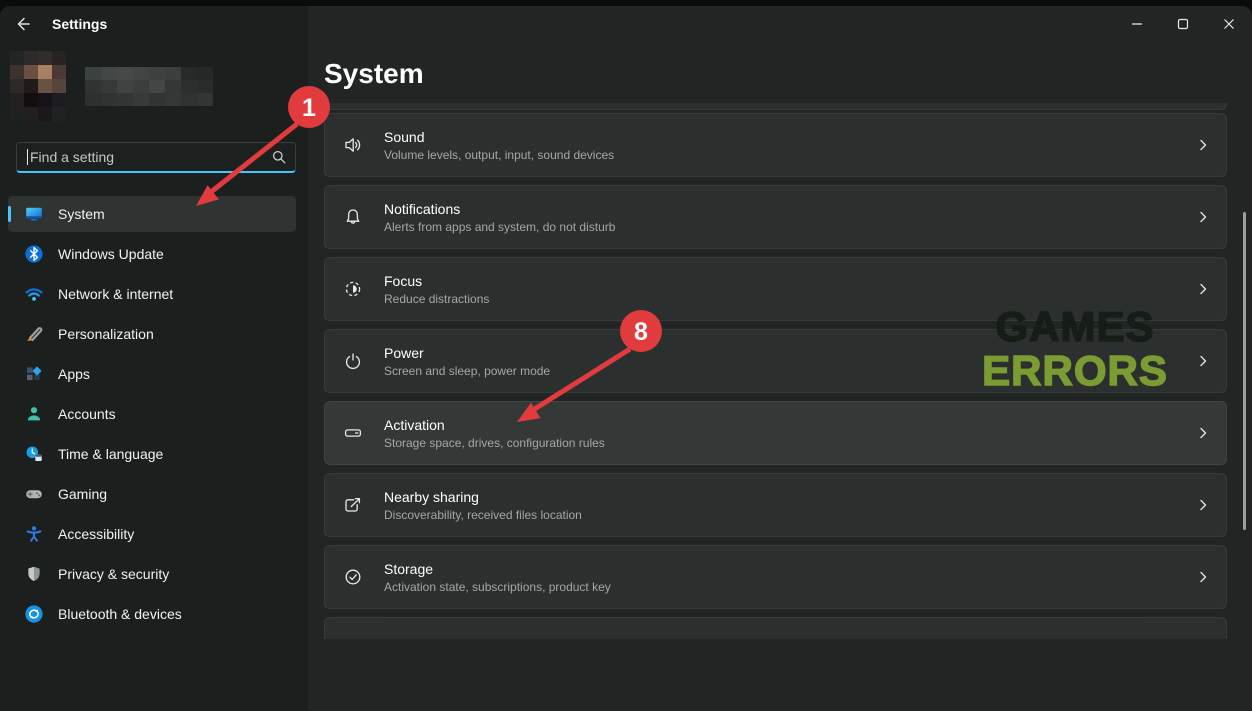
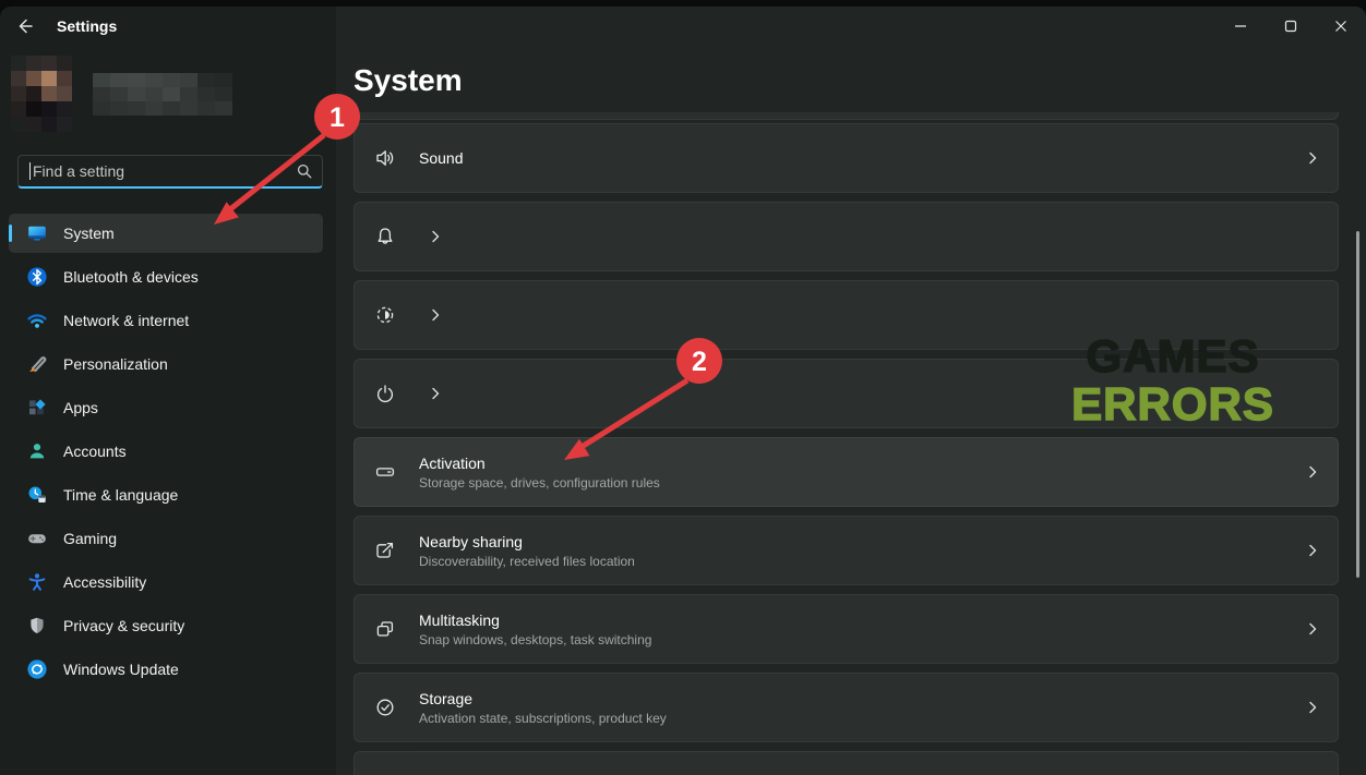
  Settings
  Find a setting
  System
- Windows Update
+ Bluetooth & devices
  Network & internet
  Personalization
  Apps
  Accounts
  Time & language
  Gaming
  Accessibility
  Privacy & security
- Bluetooth & devices
+ Windows Update
  System
  Sound
- Volume levels, output, input, sound devices
- Notifications
- Alerts from apps and system, do not disturb
- Focus
- Reduce distractions
- Power
- Screen and sleep, power mode
  Activation
  Storage space, drives, configuration rules
  Nearby sharing
  Discoverability, received files location
+ Multitasking
+ Snap windows, desktops, task switching
  Storage
  Activation state, subscriptions, product key
  GAMES
  ERRORS
  1
- 8
+ 2
